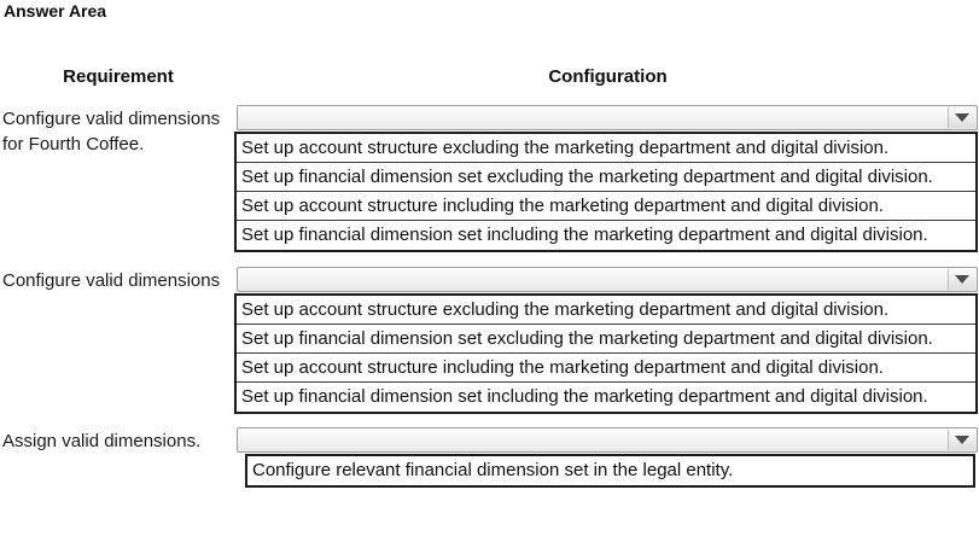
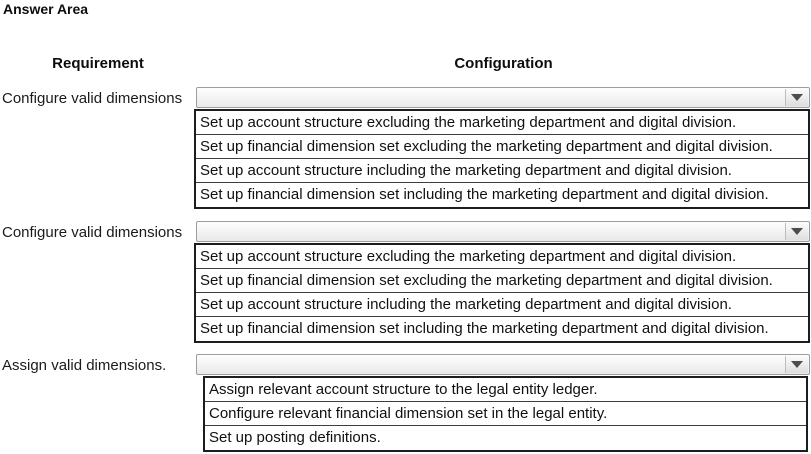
  Answer Area
  Requirement
  Configuration
  Configure valid dimensions
- for Fourth Coffee.
  Set up account structure excluding the marketing department and digital division.
  Set up financial dimension set excluding the marketing department and digital division.
  Set up account structure including the marketing department and digital division.
  Set up financial dimension set including the marketing department and digital division.
  Configure valid dimensions
  Set up account structure excluding the marketing department and digital division.
  Set up financial dimension set excluding the marketing department and digital division.
  Set up account structure including the marketing department and digital division.
  Set up financial dimension set including the marketing department and digital division.
  Assign valid dimensions.
+ Assign relevant account structure to the legal entity ledger.
  Configure relevant financial dimension set in the legal entity.
+ Set up posting definitions.
